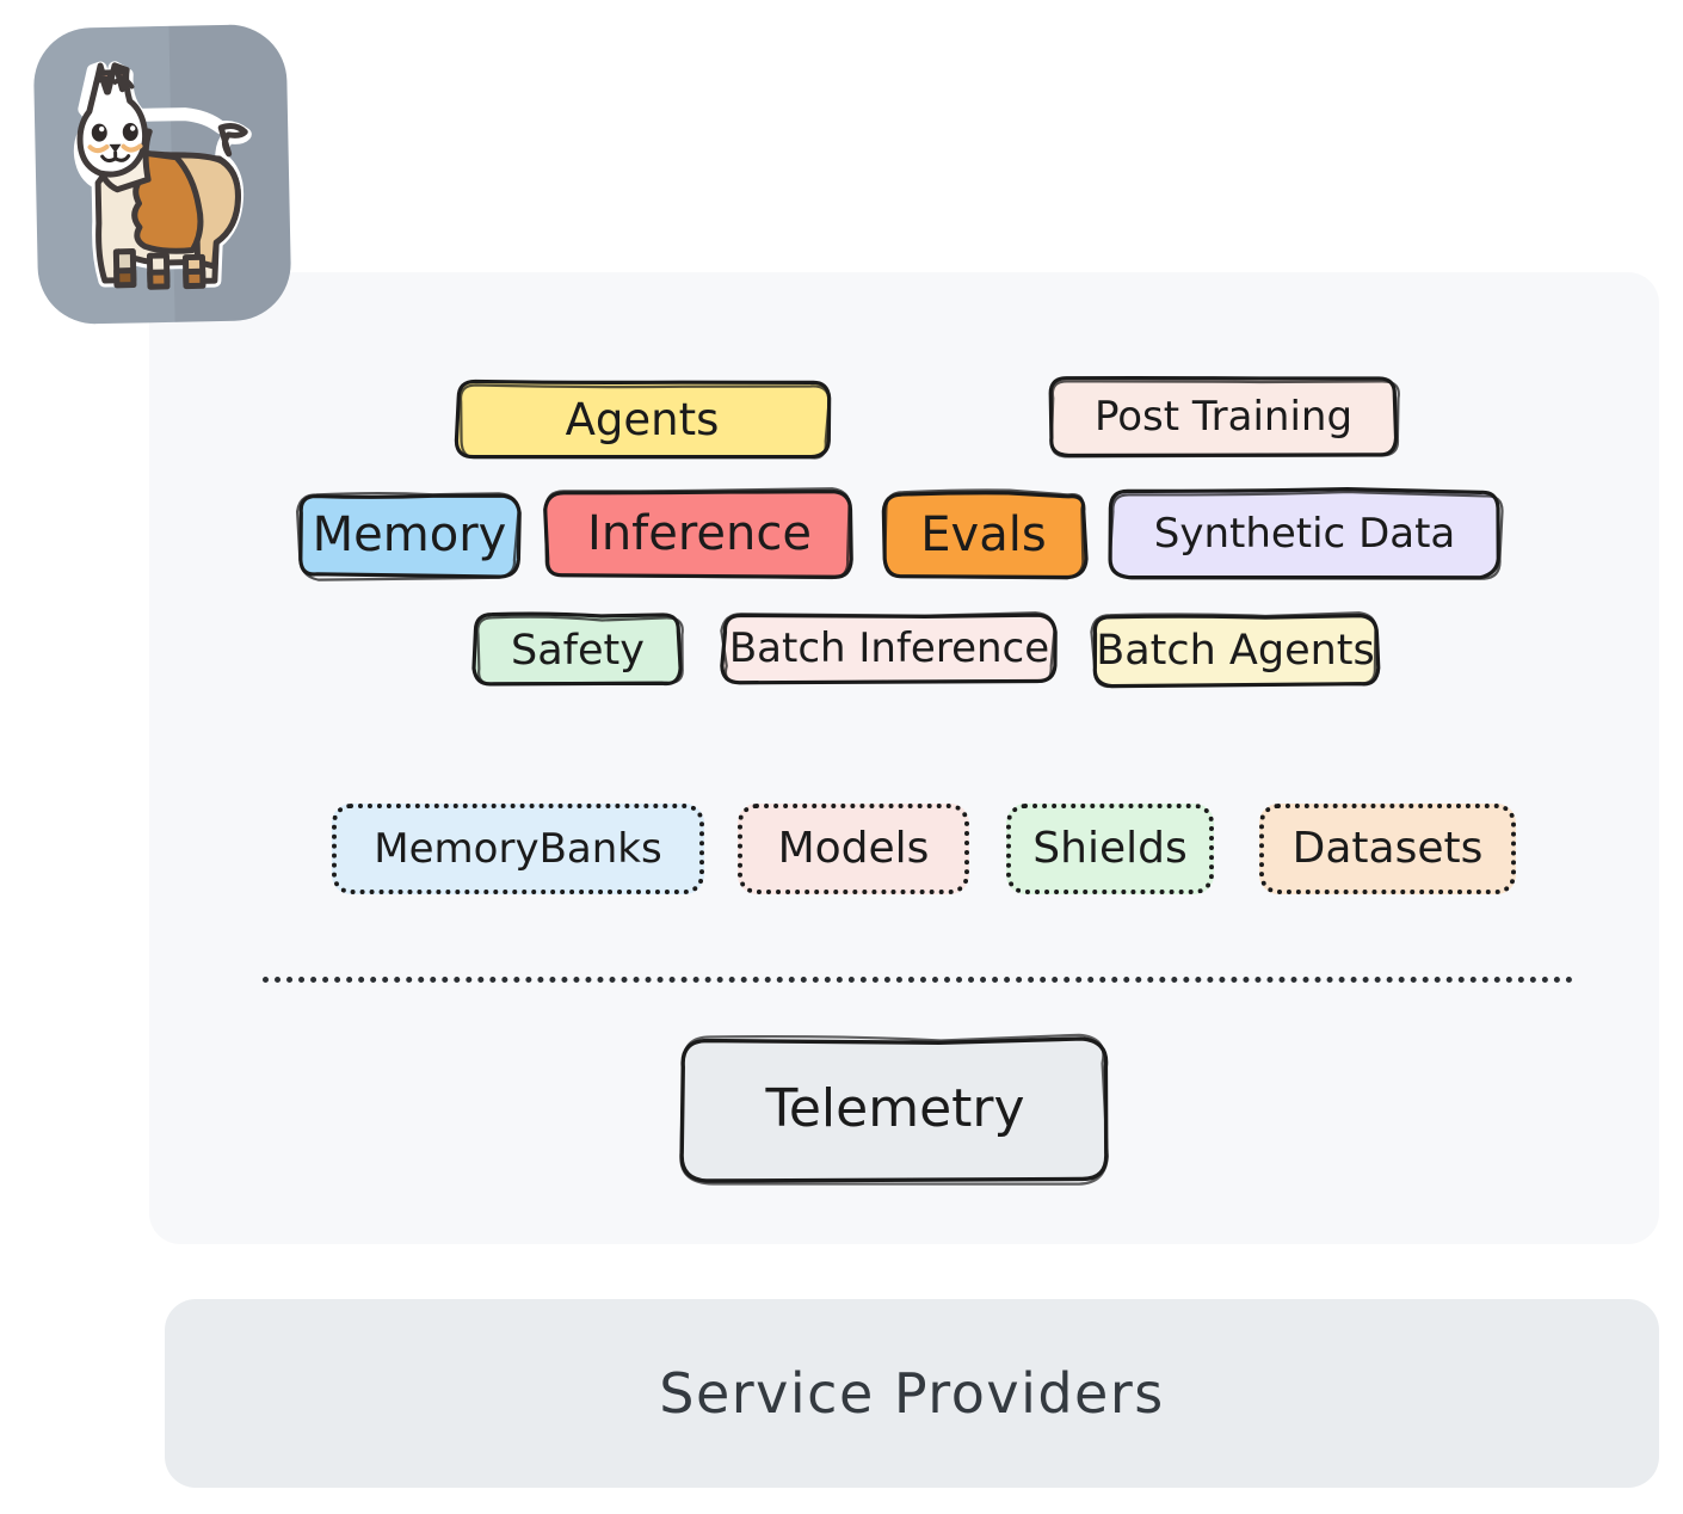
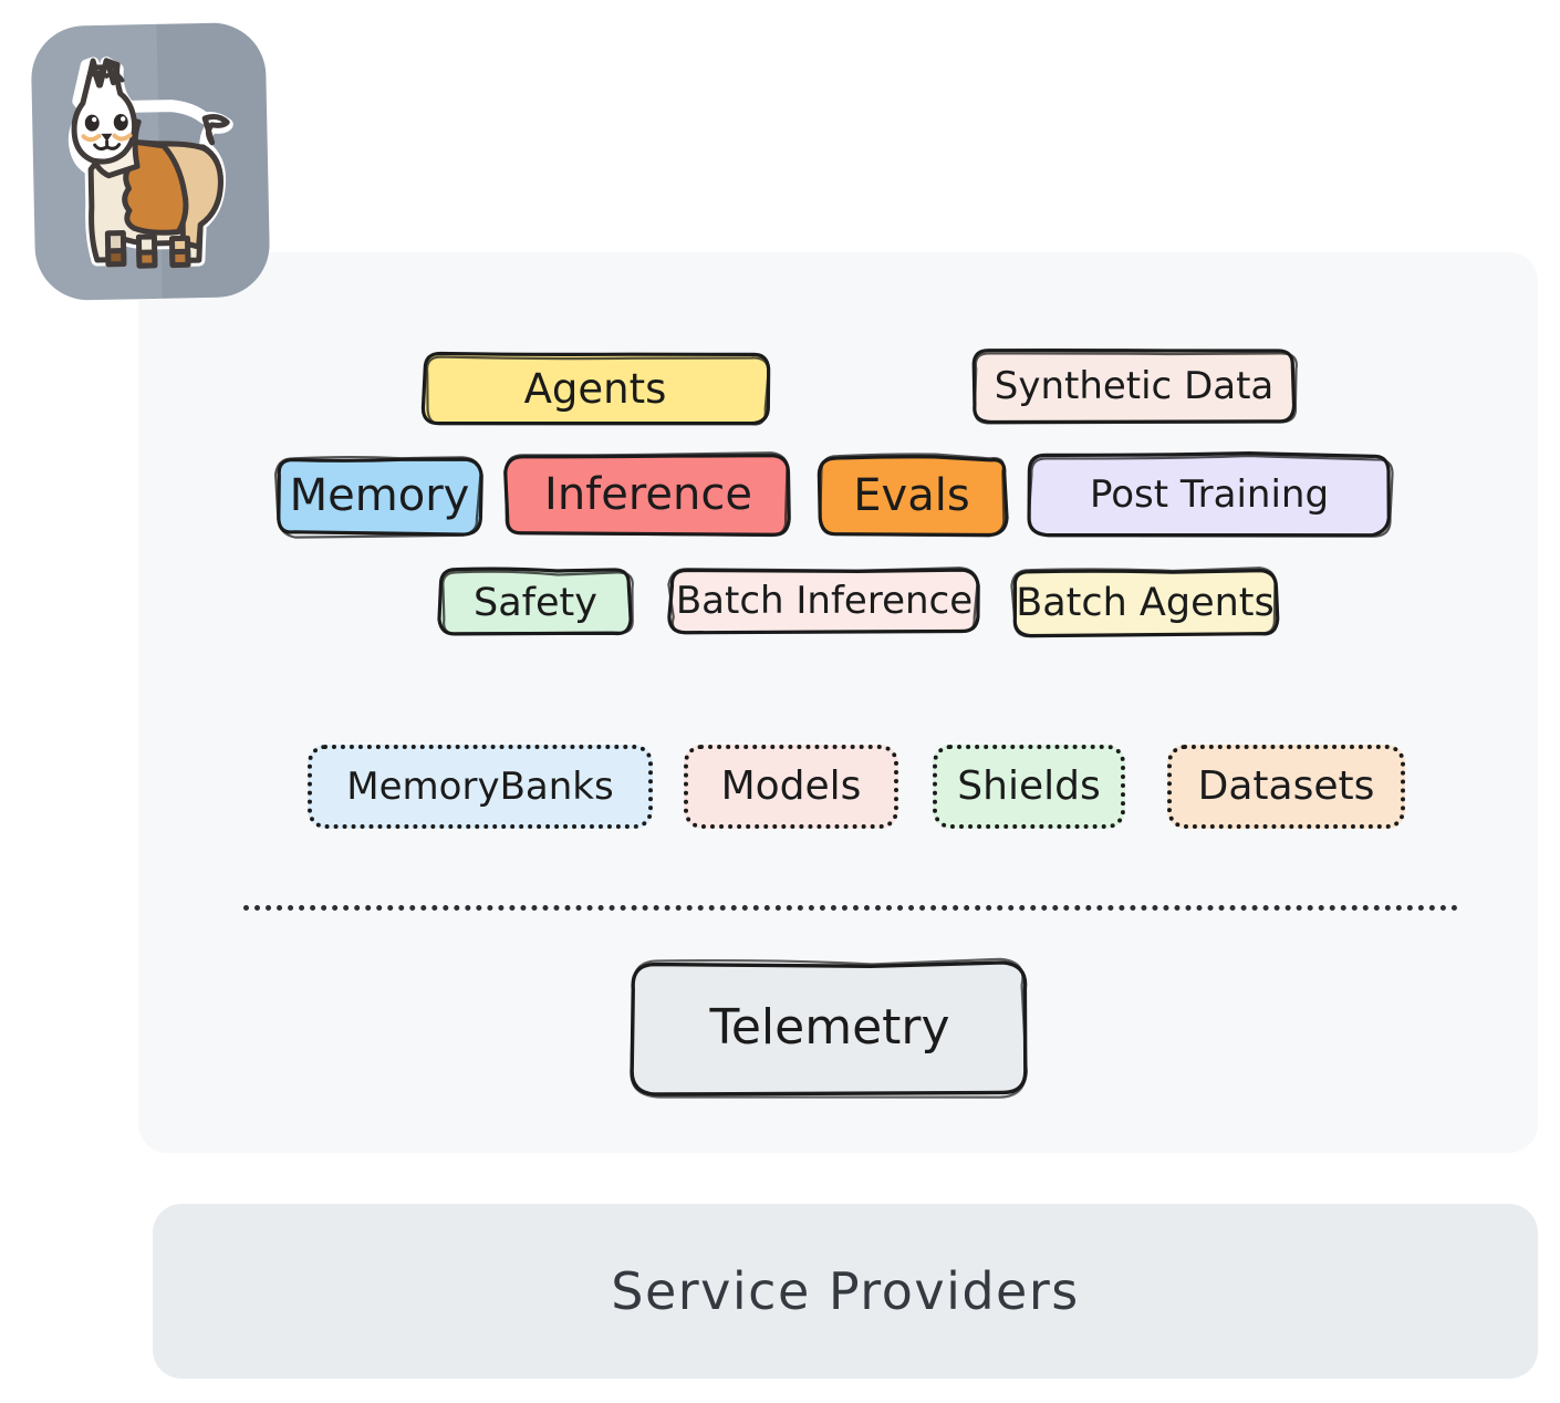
  Agents
- Post Training
+ Synthetic Data
  Memory
  Inference
  Evals
- Synthetic Data
+ Post Training
  Safety
  Batch Inference
  Batch Agents
  MemoryBanks
  Models
  Shields
  Datasets
  Telemetry
  Service Providers
